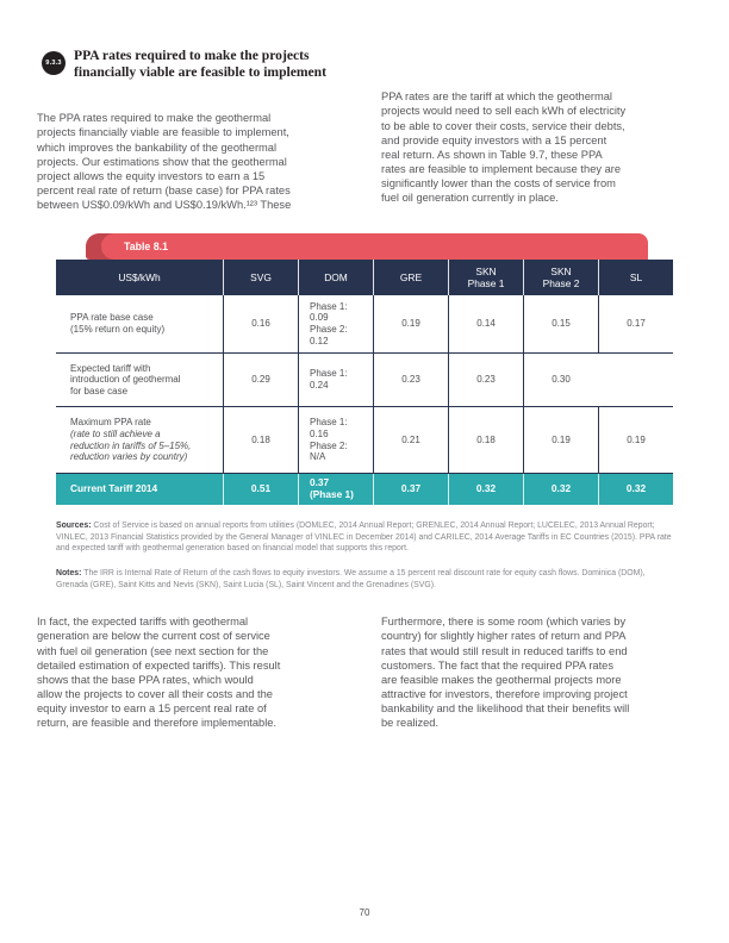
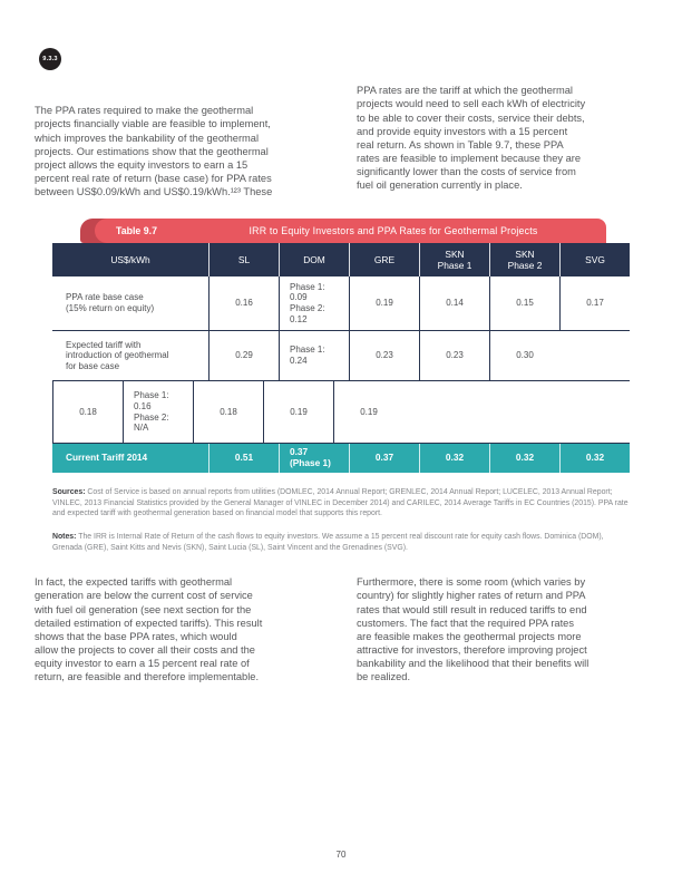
- PPA rates required to make the projects
- financially viable are feasible to implement
  The PPA rates required to make the geothermal
  projects financially viable are feasible to implement,
  which improves the bankability of the geothermal
  projects. Our estimations show that the geothermal
  project allows the equity investors to earn a 15
  percent real rate of return (base case) for PPA rates
  between US$0.09/kWh and US$0.19/kWh.¹²³ These
  PPA rates are the tariff at which the geothermal
  projects would need to sell each kWh of electricity
  to be able to cover their costs, service their debts,
  and provide equity investors with a 15 percent
  real return. As shown in Table 9.7, these PPA
  rates are feasible to implement because they are
  significantly lower than the costs of service from
  fuel oil generation currently in place.
- Table 8.1
+ Table 9.7
+ IRR to Equity Investors and PPA Rates for Geothermal Projects
  US$/kWh
- SVG
+ SL
  DOM
  GRE
  SKN
  Phase 1
  SKN
  Phase 2
- SL
+ SVG
  PPA rate base case
  (15% return on equity)
  0.16
  Phase 1:
  0.09
  Phase 2:
  0.12
  0.19
  0.14
  0.15
  0.17
  Expected tariff with
  introduction of geothermal
  for base case
  0.29
  Phase 1:
  0.24
  0.23
  0.23
  0.30
- Maximum PPA rate
- (rate to still achieve a
- reduction in tariffs of 5–15%,
- reduction varies by country)
  0.18
  Phase 1:
  0.16
  Phase 2:
  N/A
- 0.21
  0.18
  0.19
  0.19
  Current Tariff 2014
  0.51
  0.37
  (Phase 1)
  0.37
  0.32
  0.32
  0.32
  In fact, the expected tariffs with geothermal
  generation are below the current cost of service
  with fuel oil generation (see next section for the
  detailed estimation of expected tariffs). This result
  shows that the base PPA rates, which would
  allow the projects to cover all their costs and the
  equity investor to earn a 15 percent real rate of
  return, are feasible and therefore implementable.
  Furthermore, there is some room (which varies by
  country) for slightly higher rates of return and PPA
  rates that would still result in reduced tariffs to end
  customers. The fact that the required PPA rates
  are feasible makes the geothermal projects more
  attractive for investors, therefore improving project
  bankability and the likelihood that their benefits will
  be realized.
  70
